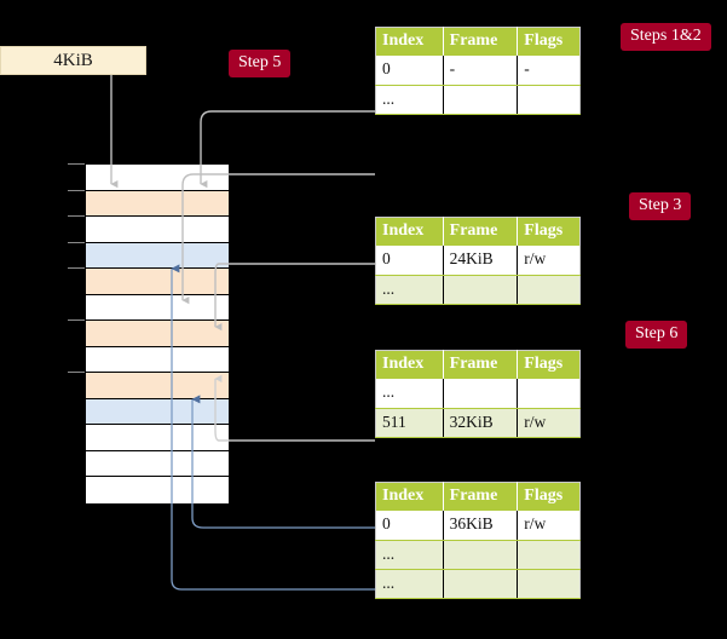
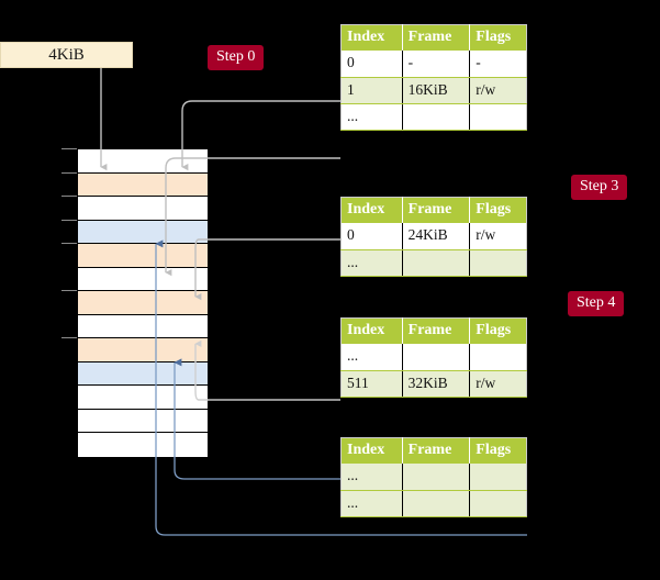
- Steps 1&2
  Step 3
- Step 6
+ Step 4
- Step 5
+ Step 0
  4KiB
  Index	Frame	Flags
  0	-	-
+ 1	16KiB	r/w
  ...
  Index	Frame	Flags
  0	24KiB	r/w
  ...
  Index	Frame	Flags
  ...
  511	32KiB	r/w
  Index	Frame	Flags
- 0	36KiB	r/w
  ...
  ...
